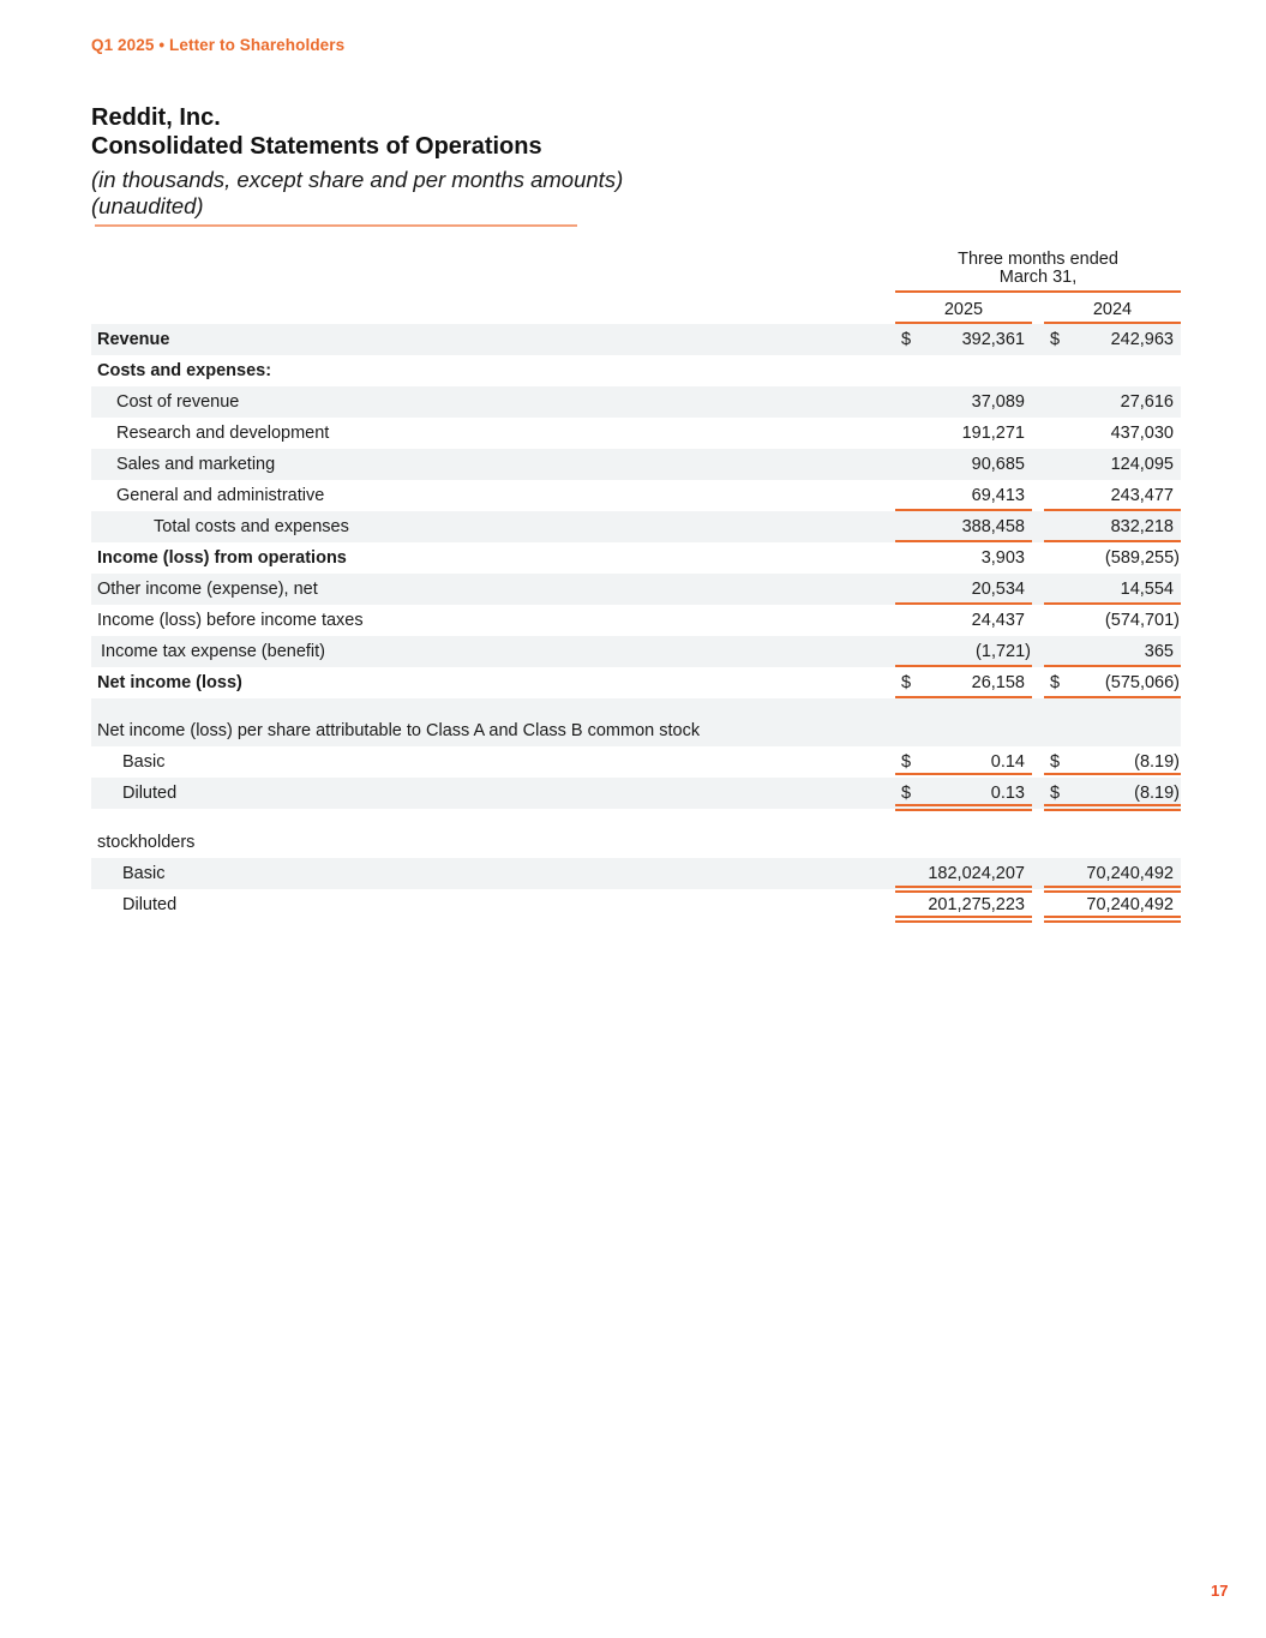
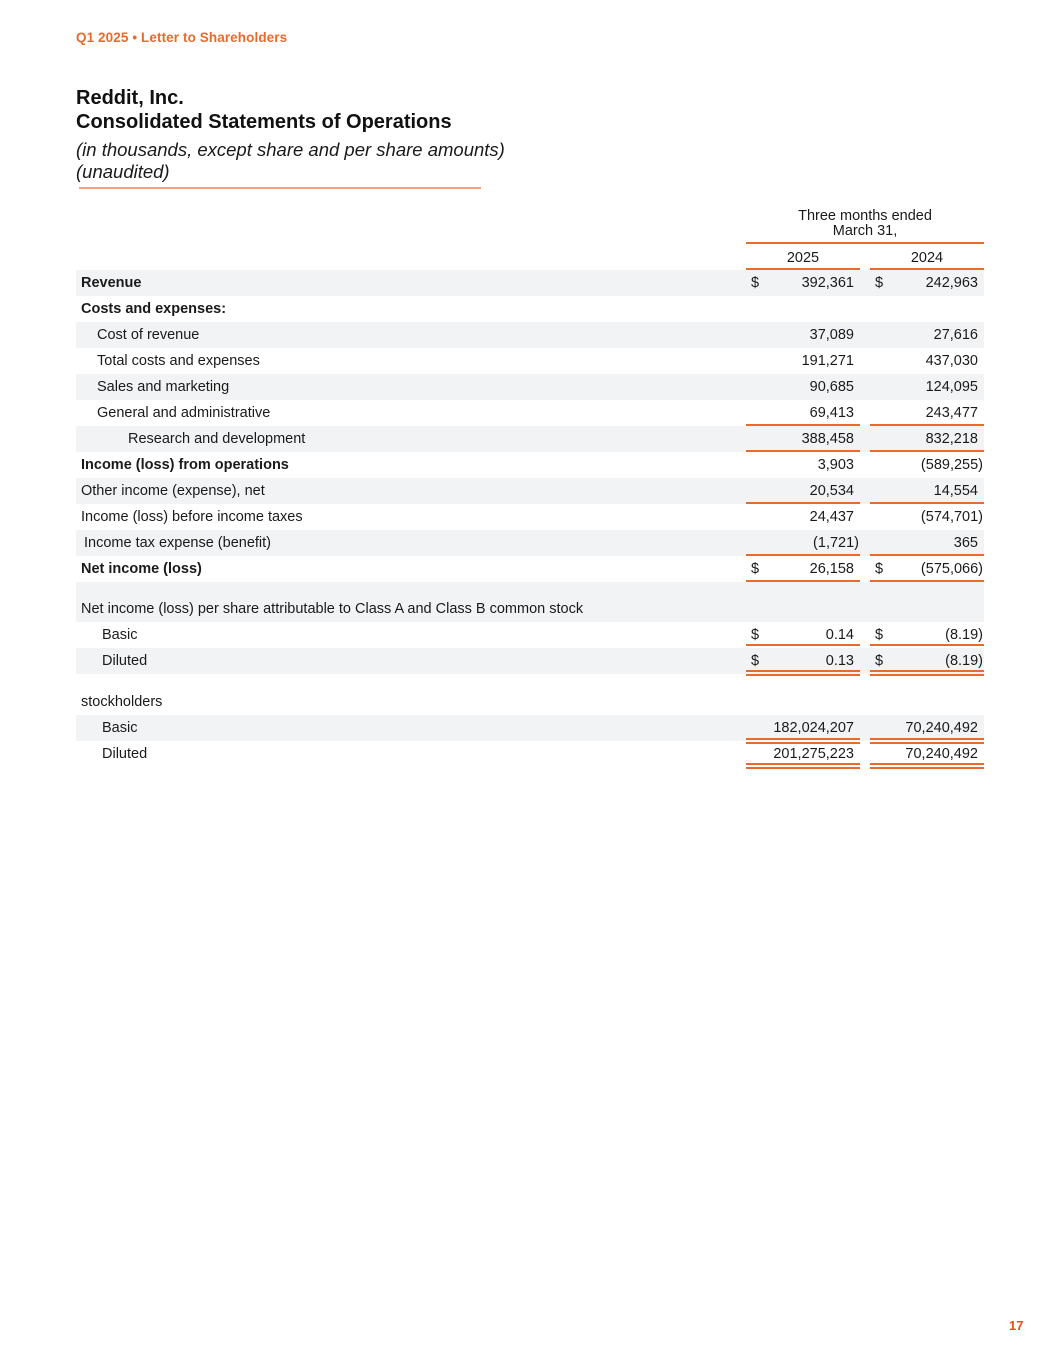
  Q1 2025 • Letter to Shareholders
  Reddit, Inc.
  Consolidated Statements of Operations
- (in thousands, except share and per months amounts)
+ (in thousands, except share and per share amounts)
  (unaudited)
  Three months ended
  March 31,
  2025
  2024
  Revenue
  $
  392,361
  $
  242,963
  Costs and expenses:
  Cost of revenue
  37,089
  27,616
- Research and development
+ Total costs and expenses
  191,271
  437,030
  Sales and marketing
  90,685
  124,095
  General and administrative
  69,413
  243,477
- Total costs and expenses
+ Research and development
  388,458
  832,218
  Income (loss) from operations
  3,903
  (589,255)
  Other income (expense), net
  20,534
  14,554
  Income (loss) before income taxes
  24,437
  (574,701)
  Income tax expense (benefit)
  (1,721)
  365
  Net income (loss)
  $
  26,158
  $
  (575,066)
  Net income (loss) per share attributable to Class A and Class B common stock
  Basic
  $
  0.14
  $
  (8.19)
  Diluted
  $
  0.13
  $
  (8.19)
  stockholders
  Basic
  182,024,207
  70,240,492
  Diluted
  201,275,223
  70,240,492
  17
